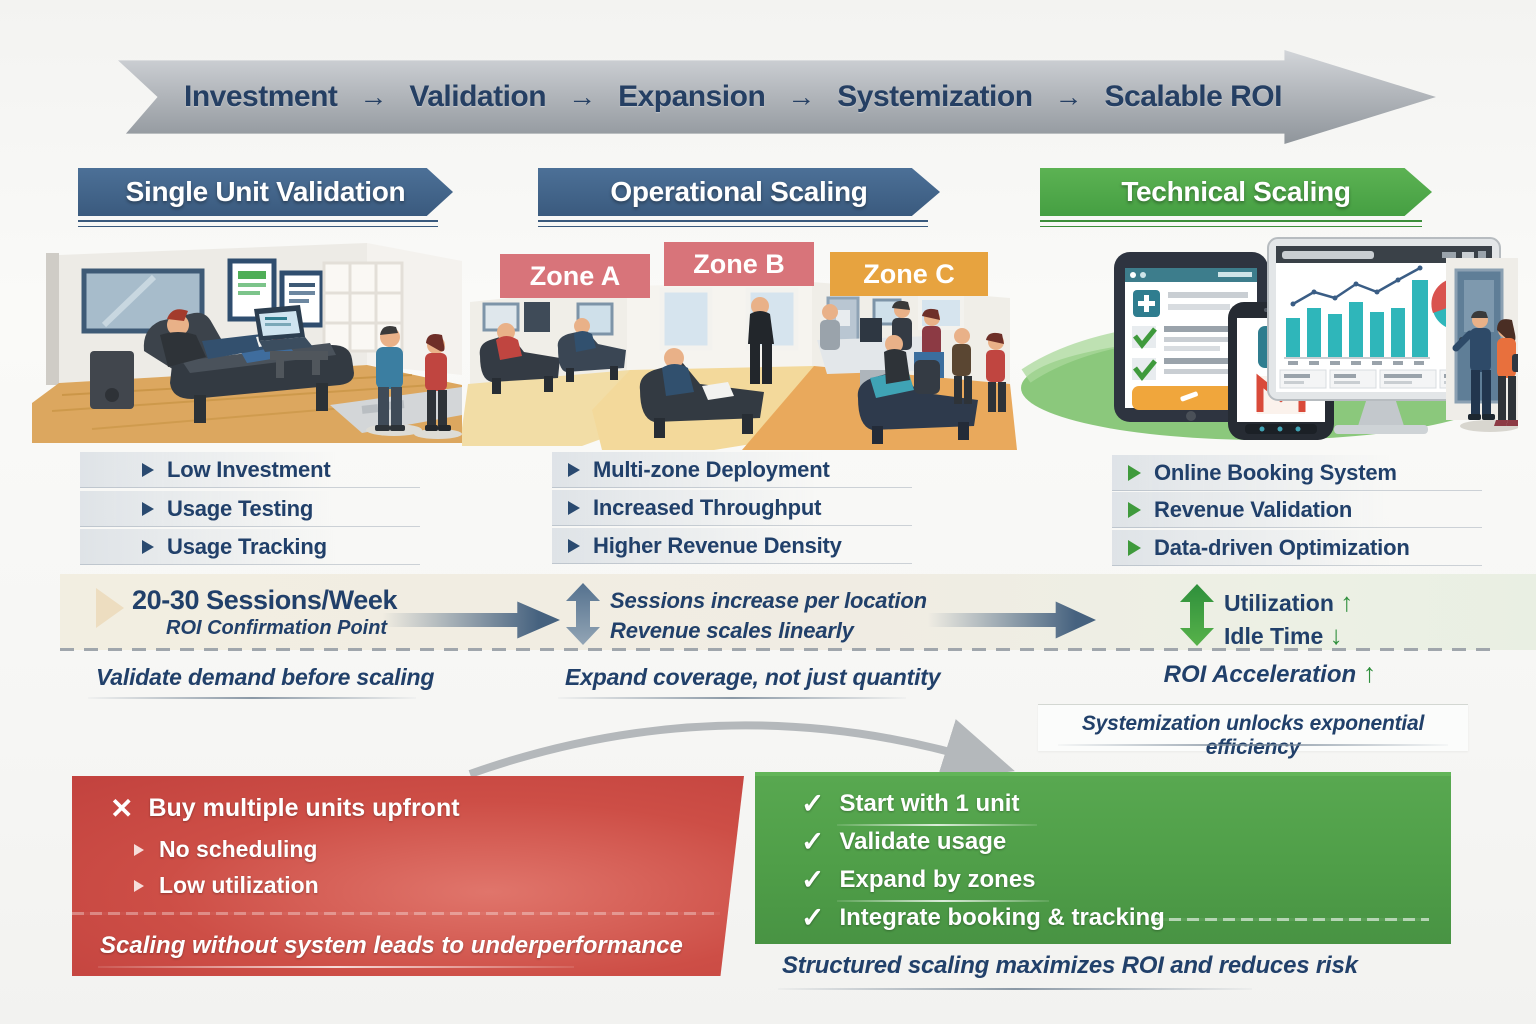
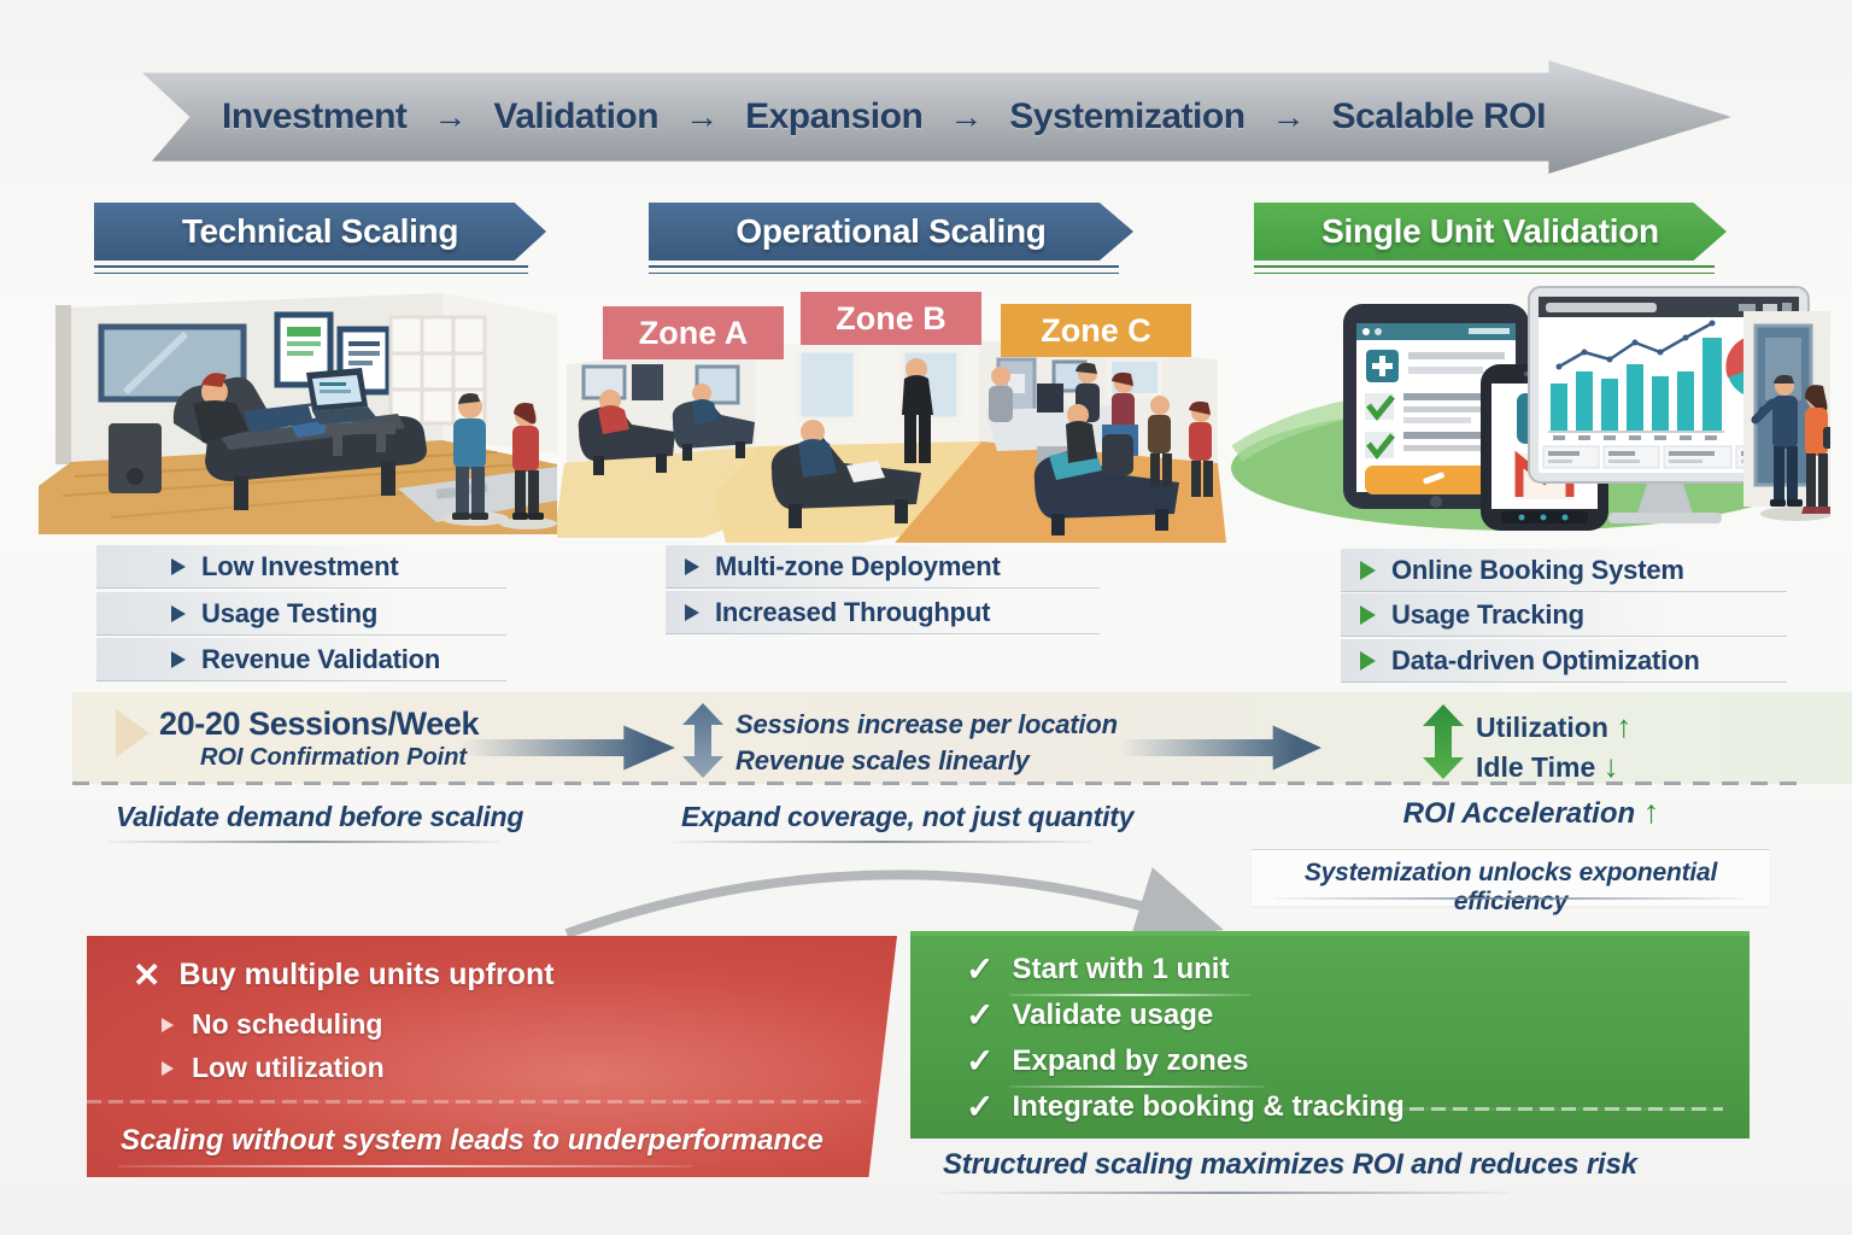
  Investment
  →
  Validation
  →
  Expansion
  →
  Systemization
  →
  Scalable ROI
- Single Unit Validation
+ Technical Scaling
  Operational Scaling
- Technical Scaling
+ Single Unit Validation
  Zone A
  Zone B
  Zone C
  Low Investment
  Usage Testing
- Usage Tracking
+ Revenue Validation
  Multi-zone Deployment
  Increased Throughput
- Higher Revenue Density
  Online Booking System
- Revenue Validation
+ Usage Tracking
  Data-driven Optimization
- 20-30 Sessions/Week
+ 20-20 Sessions/Week
  ROI Confirmation Point
  Sessions increase per location
  Revenue scales linearly
  Utilization ↑
  Idle Time ↓
  ROI Acceleration ↑
  Validate demand before scaling
  Expand coverage, not just quantity
  Systemization unlocks exponential efficiency
  ✕
  Buy multiple units upfront
  No scheduling
  Low utilization
  Scaling without system leads to underperformance
  ✓
  Start with 1 unit
  ✓
  Validate usage
  ✓
  Expand by zones
  ✓
  Integrate booking & tracking
  Structured scaling maximizes ROI and reduces risk
